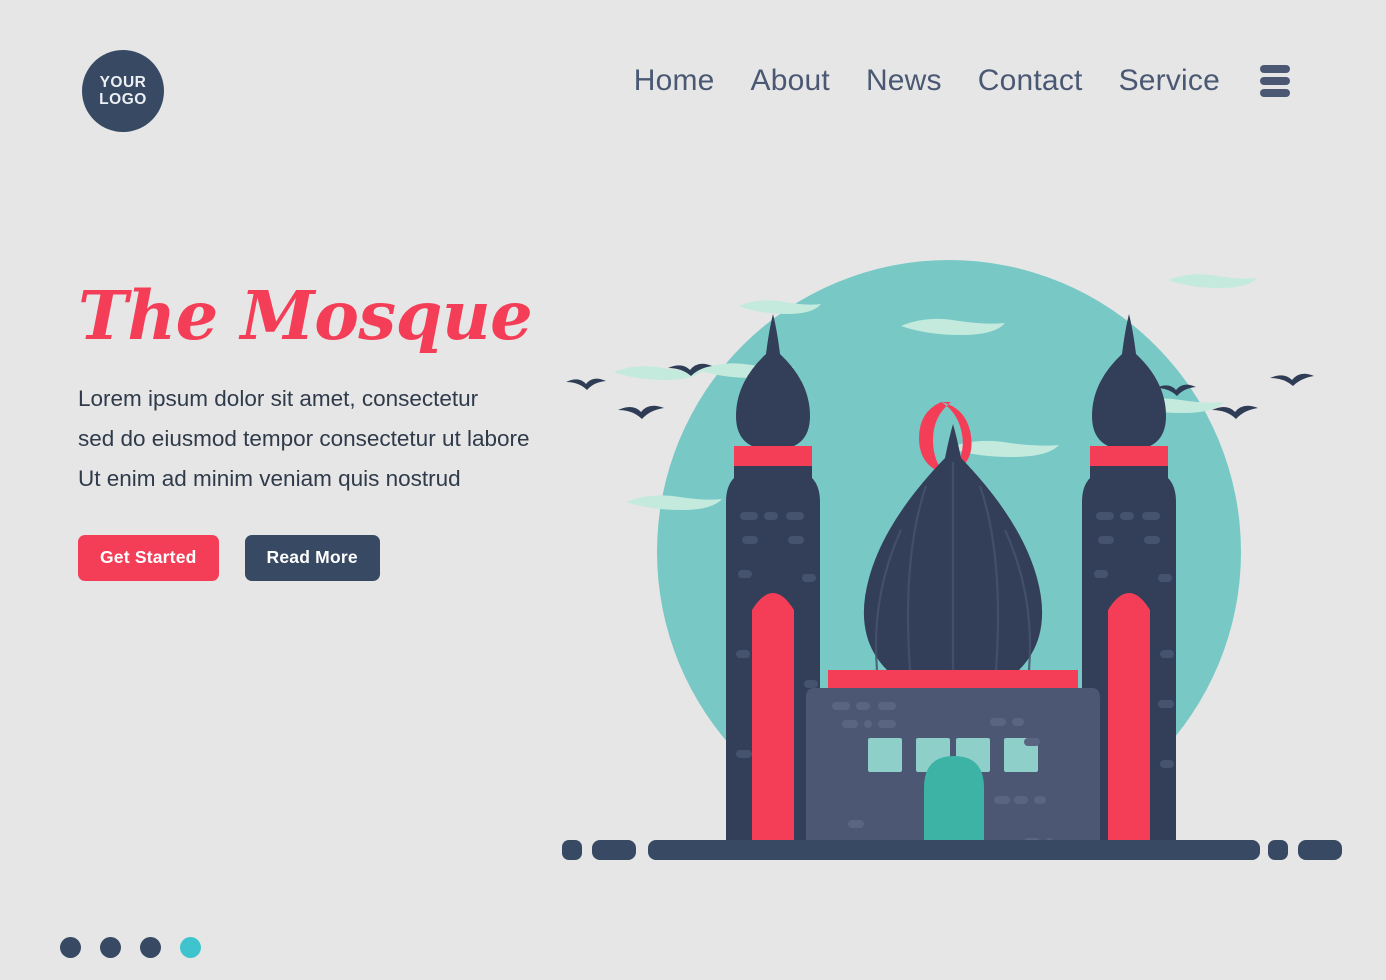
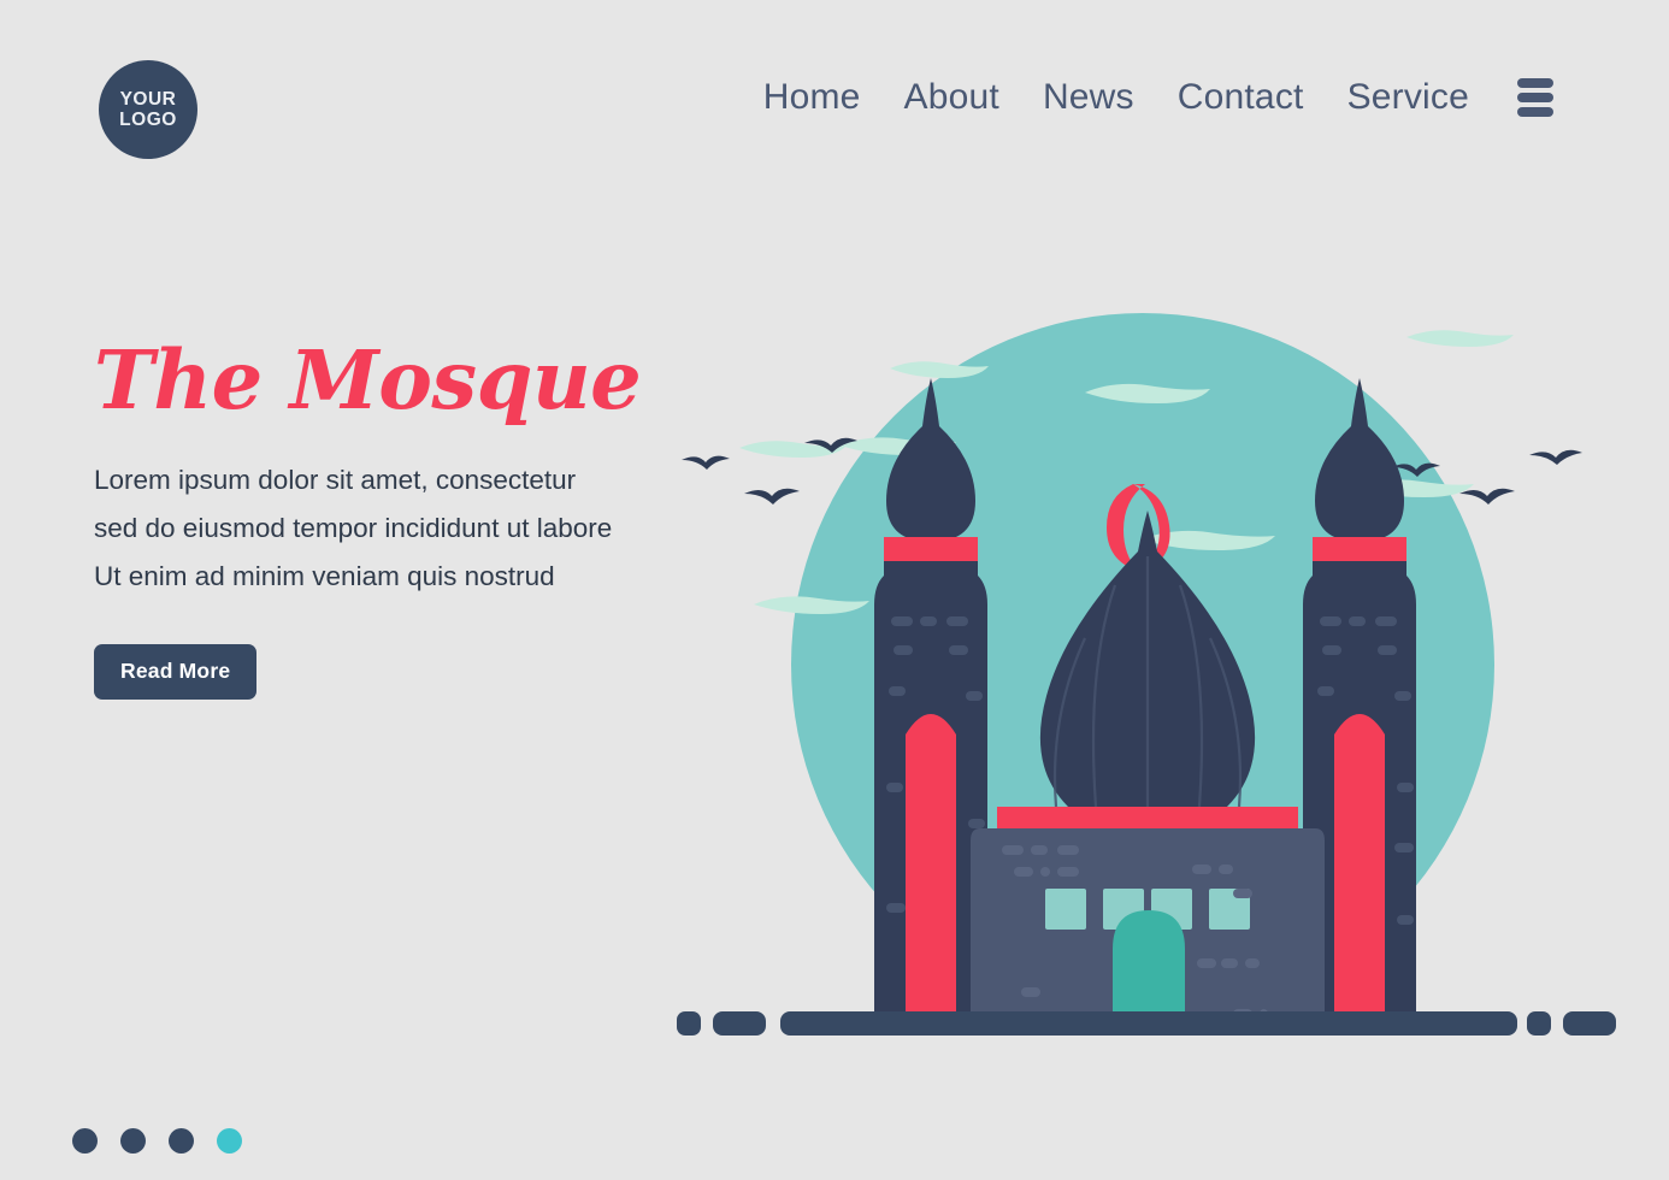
  YOUR
  LOGO
  Home
  About
  News
  Contact
  Service
  The Mosque
  Lorem ipsum dolor sit amet, consectetur
- sed do eiusmod tempor consectetur ut labore
+ sed do eiusmod tempor incididunt ut labore
  Ut enim ad minim veniam quis nostrud
- Get Started
  Read More
